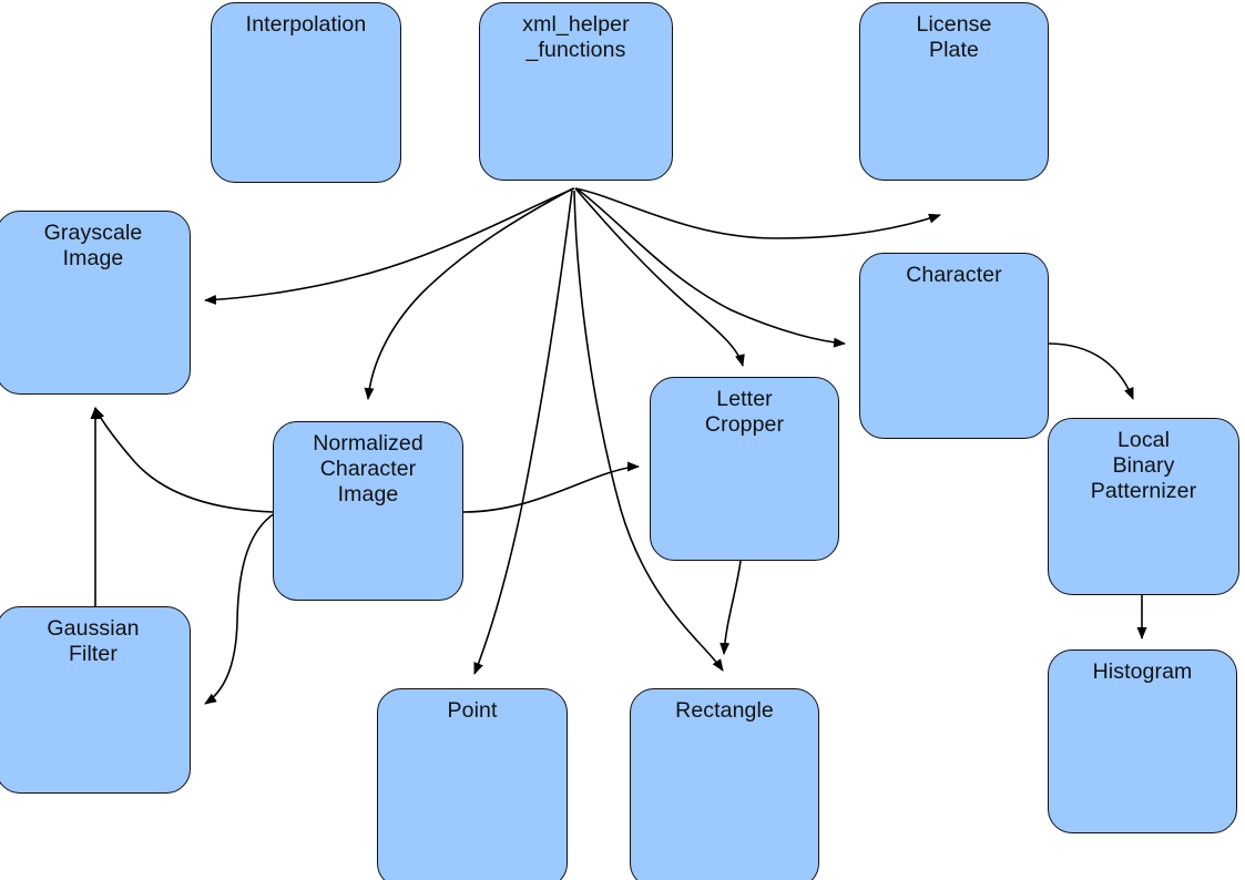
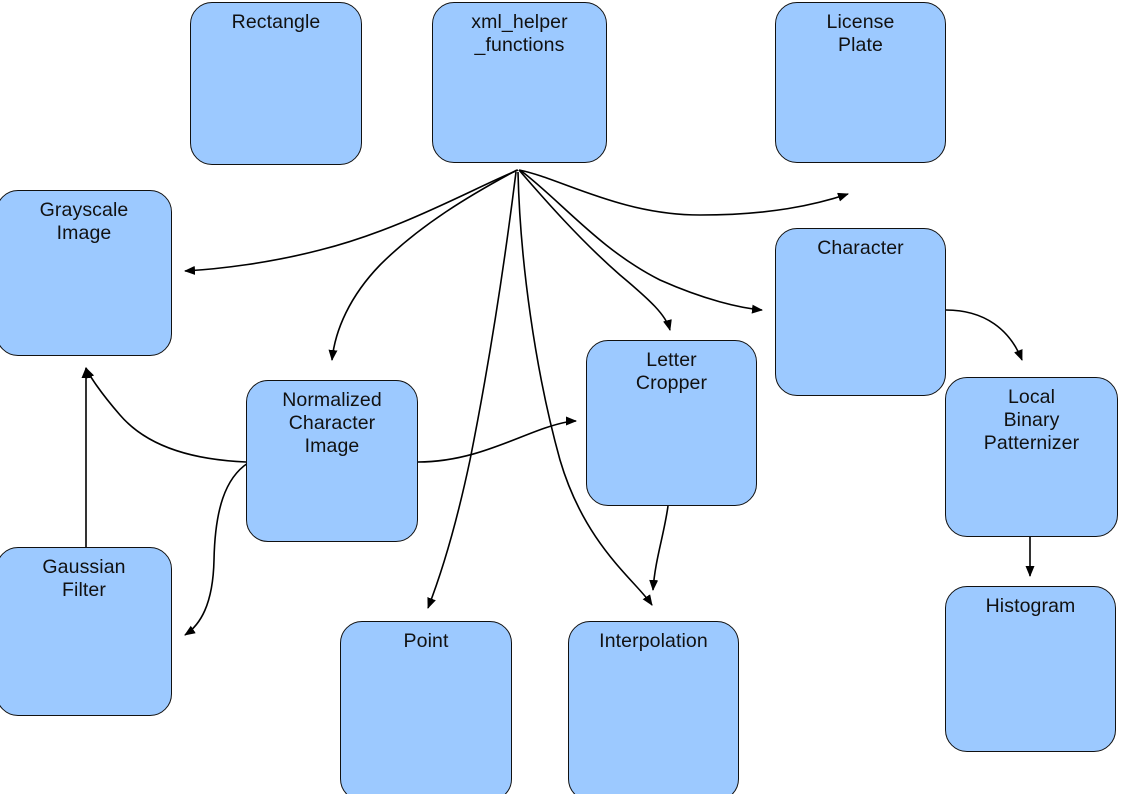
- Interpolation
+ Rectangle
  xml_helper
  _functions
  License
  Plate
  Grayscale
  Image
  Character
  Local
  Binary
  Patternizer
  Letter
  Cropper
  Normalized
  Character
  Image
  Gaussian
  Filter
  Histogram
  Point
- Rectangle
+ Interpolation
